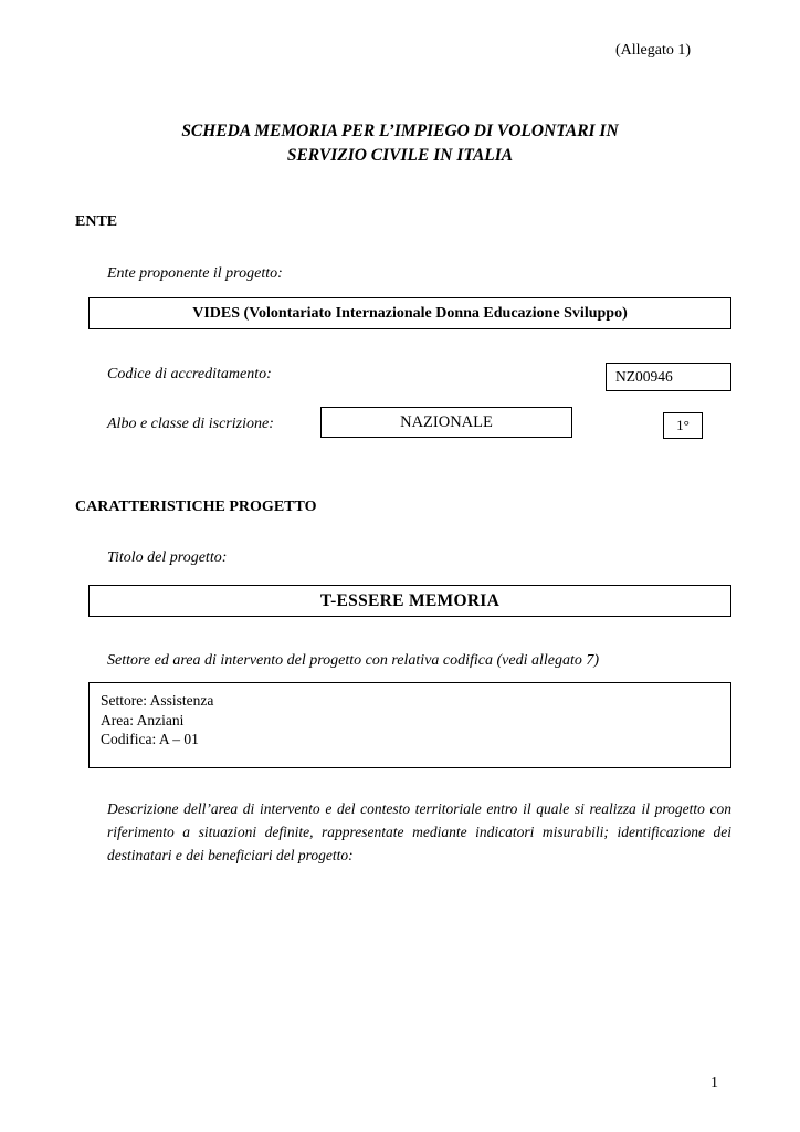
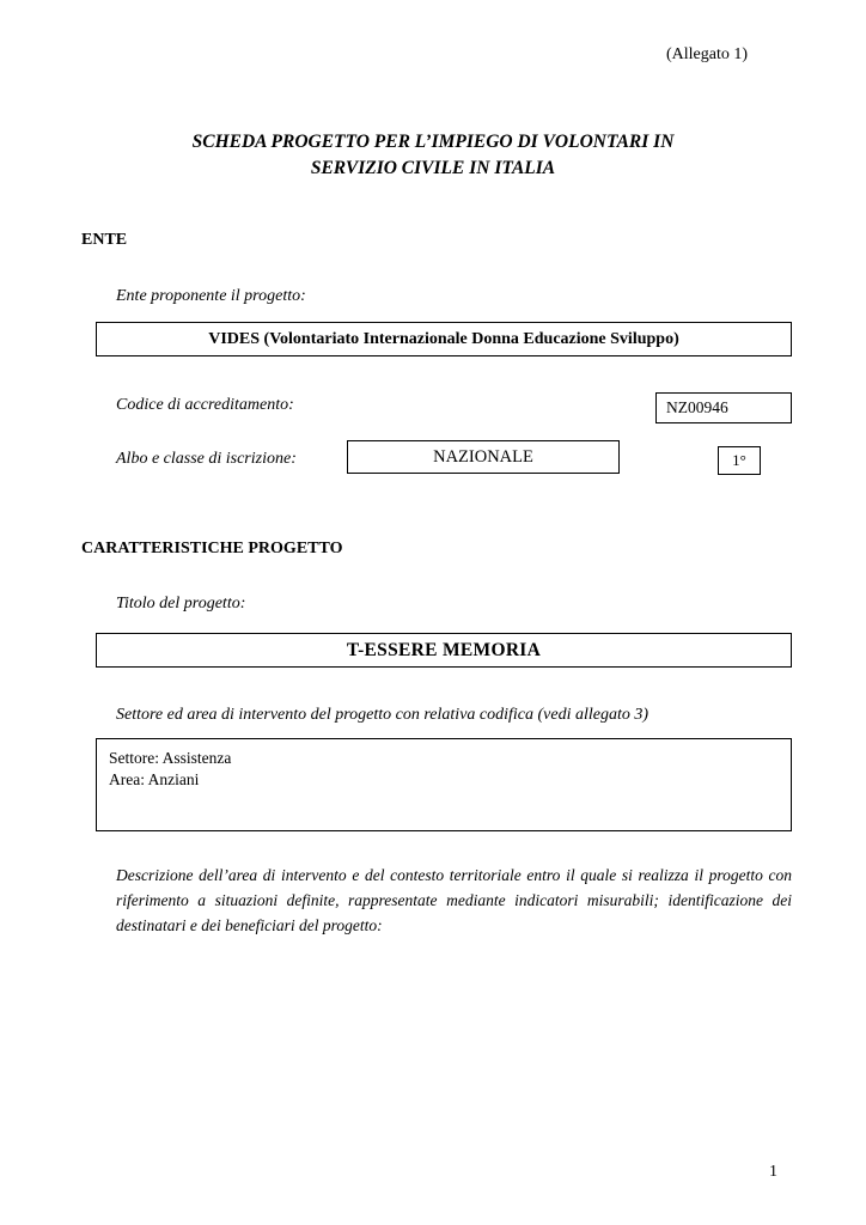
  (Allegato 1)
- SCHEDA MEMORIA PER L’IMPIEGO DI VOLONTARI IN
+ SCHEDA PROGETTO PER L’IMPIEGO DI VOLONTARI IN
  SERVIZIO CIVILE IN ITALIA
  ENTE
  Ente proponente il progetto:
  VIDES (Volontariato Internazionale Donna Educazione Sviluppo)
  Codice di accreditamento:
  NZ00946
  Albo e classe di iscrizione:
  NAZIONALE
  1°
  CARATTERISTICHE PROGETTO
  Titolo del progetto:
  T-ESSERE MEMORIA
- Settore ed area di intervento del progetto con relativa codifica (vedi allegato 7)
+ Settore ed area di intervento del progetto con relativa codifica (vedi allegato 3)
  Settore: Assistenza
  Area: Anziani
- Codifica: A – 01
  Descrizione dell’area di intervento e del contesto territoriale entro il quale si realizza il progetto con riferimento a situazioni definite, rappresentate mediante indicatori misurabili; identificazione dei destinatari e dei beneficiari del progetto:
  1
